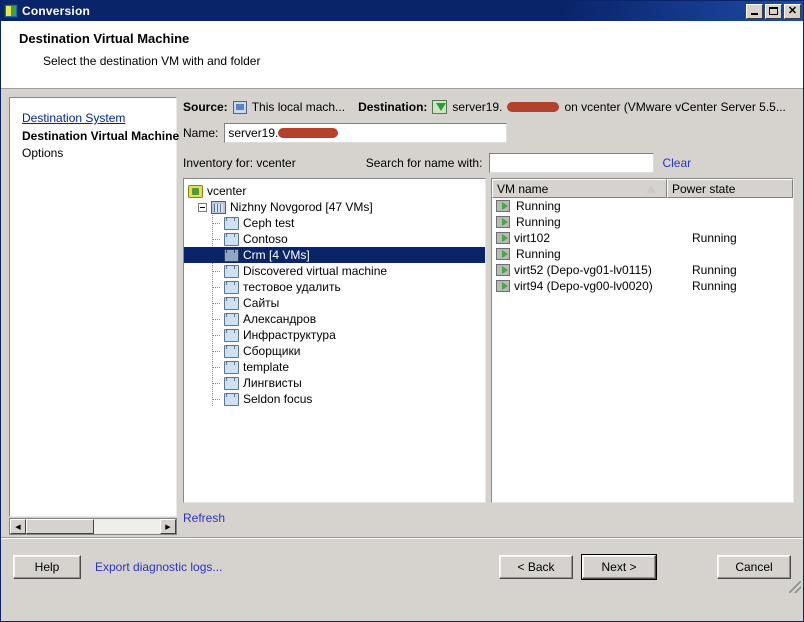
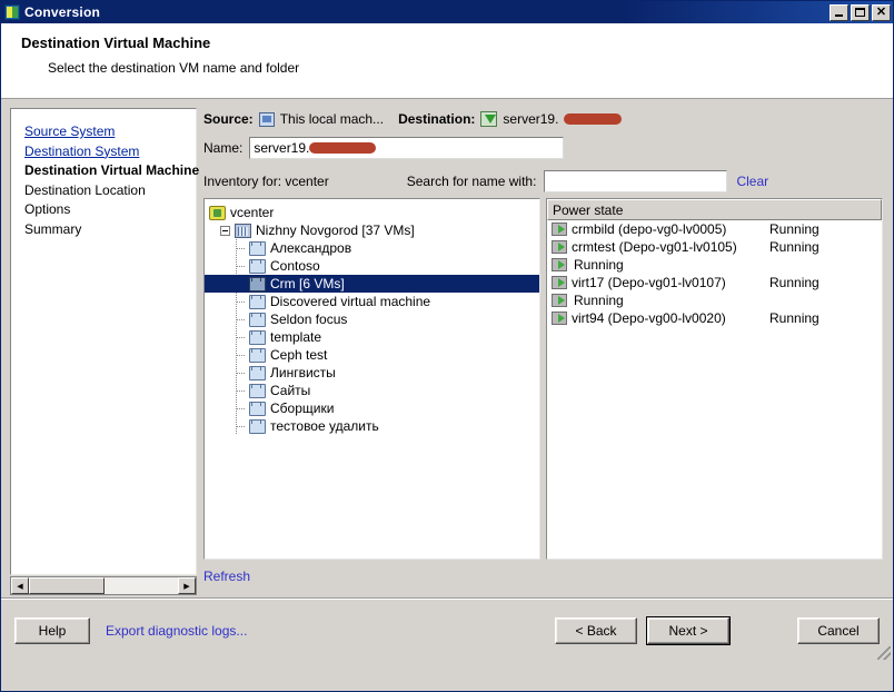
  Conversion
  ✕
  Destination Virtual Machine
- Select the destination VM with and folder
+ Select the destination VM name and folder
+ Source System
  Destination System
  Destination Virtual Machine
+ Destination Location
  Options
+ Summary
  Source:
  This local mach...
  Destination:
  server19.
- on vcenter (VMware vCenter Server 5.5...
  Name:
  server19.
  Inventory for: vcenter
  Search for name with:
  Clear
  vcenter
- Nizhny Novgorod [47 VMs]
+ Nizhny Novgorod [37 VMs]
- Ceph test
+ Александров
  Contoso
- Crm [4 VMs]
+ Crm [6 VMs]
  Discovered virtual machine
- тестовое удалить
+ Seldon focus
- Сайты
+ template
- Александров
+ Ceph test
- Инфраструктура
- Сборщики
+ Лингвисты
- template
+ Сайты
- Лингвисты
+ Сборщики
- Seldon focus
+ тестовое удалить
- VM name
  Power state
+ crmbild (depo-vg0-lv0005)
  Running
+ crmtest (Depo-vg01-lv0105)
  Running
- virt102
  Running
+ virt17 (Depo-vg01-lv0107)
  Running
- virt52 (Depo-vg01-lv0115)
  Running
  virt94 (Depo-vg00-lv0020)
  Running
  Refresh
  Help
  Export diagnostic logs...
  < Back
  Next >
  Cancel
